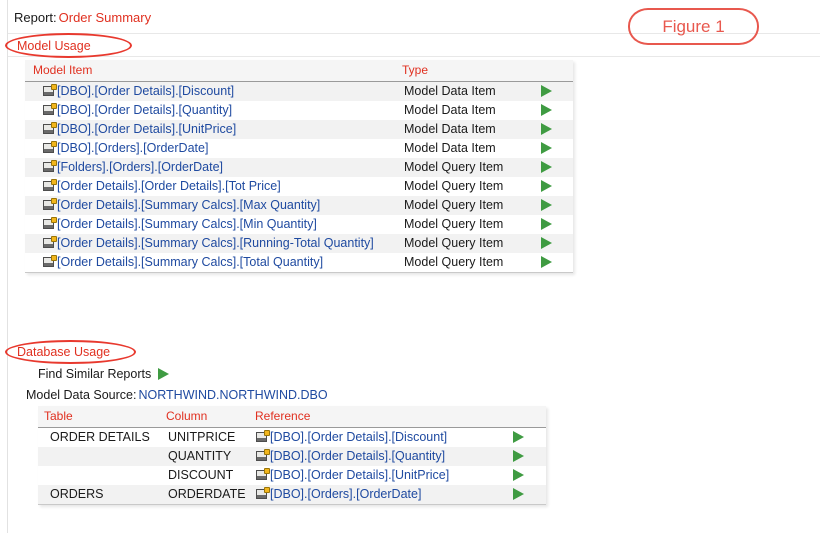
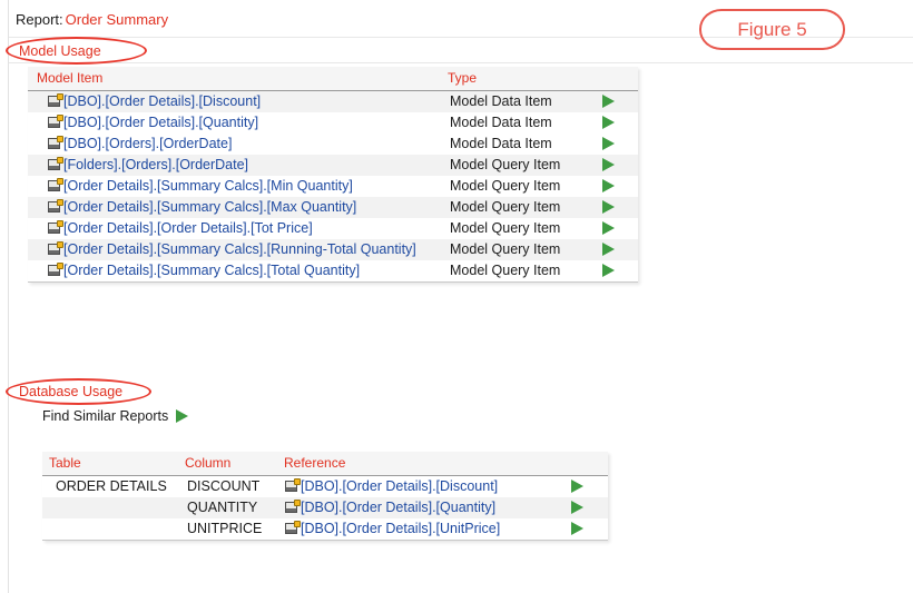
  Report: Order Summary
- Figure 1
+ Figure 5
  Model Usage
  Model Item	Type
  [DBO].[Order Details].[Discount]	Model Data Item
  [DBO].[Order Details].[Quantity]	Model Data Item
- [DBO].[Order Details].[UnitPrice]	Model Data Item
  [DBO].[Orders].[OrderDate]	Model Data Item
  [Folders].[Orders].[OrderDate]	Model Query Item
- [Order Details].[Order Details].[Tot Price]	Model Query Item
+ [Order Details].[Summary Calcs].[Min Quantity]	Model Query Item
  [Order Details].[Summary Calcs].[Max Quantity]	Model Query Item
- [Order Details].[Summary Calcs].[Min Quantity]	Model Query Item
+ [Order Details].[Order Details].[Tot Price]	Model Query Item
  [Order Details].[Summary Calcs].[Running-Total Quantity]	Model Query Item
  [Order Details].[Summary Calcs].[Total Quantity]	Model Query Item
  Database Usage
  Find Similar Reports
- Model Data Source: NORTHWIND.NORTHWIND.DBO
  Table	Column	Reference
- ORDER DETAILS	UNITPRICE	[DBO].[Order Details].[Discount]
+ ORDER DETAILS	DISCOUNT	[DBO].[Order Details].[Discount]
  	QUANTITY	[DBO].[Order Details].[Quantity]
- 	DISCOUNT	[DBO].[Order Details].[UnitPrice]
+ 	UNITPRICE	[DBO].[Order Details].[UnitPrice]
- ORDERS	ORDERDATE	[DBO].[Orders].[OrderDate]
